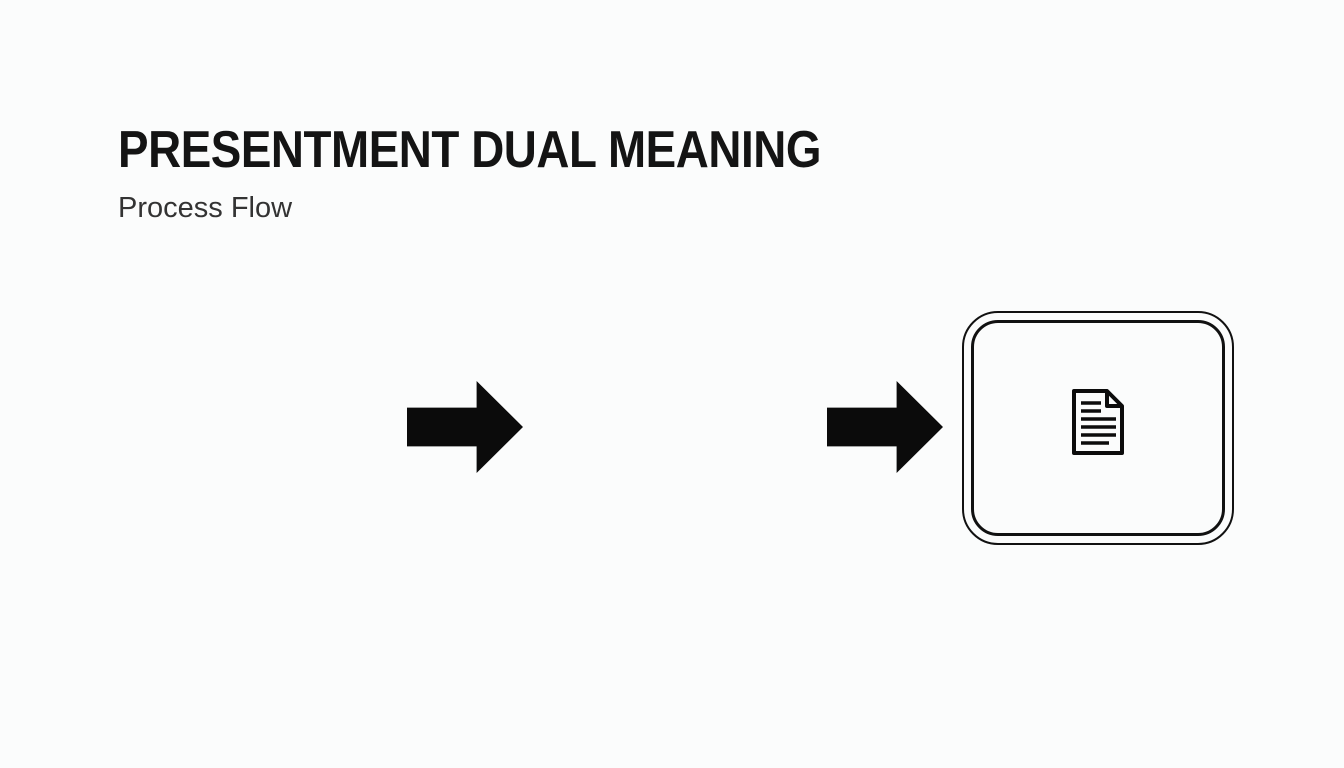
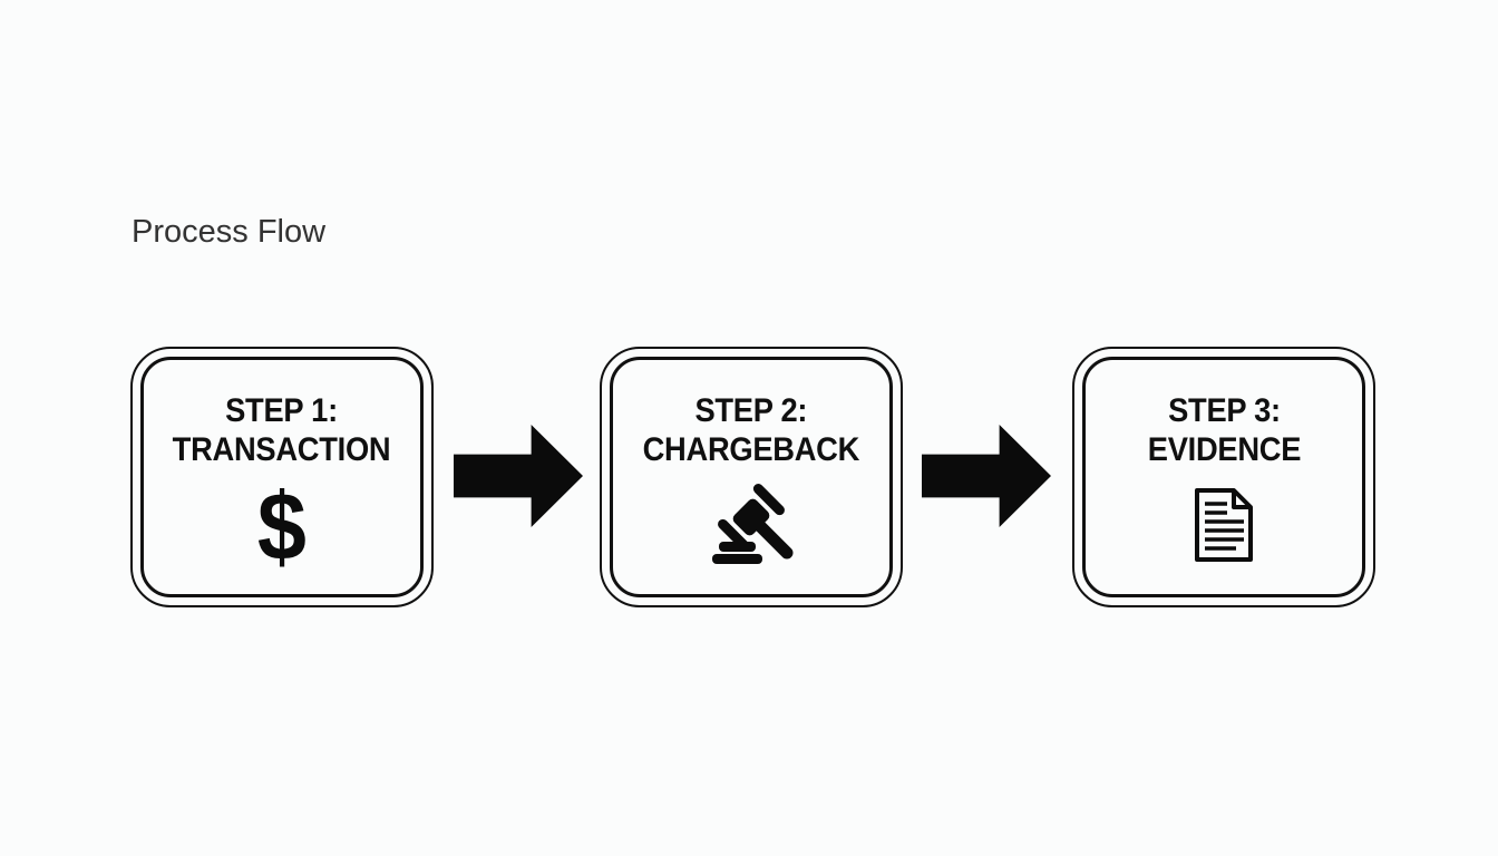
- PRESENTMENT DUAL MEANING
  Process Flow
+ STEP 1:
+ TRANSACTION
+ $
+ STEP 2:
+ CHARGEBACK
+ STEP 3:
+ EVIDENCE
